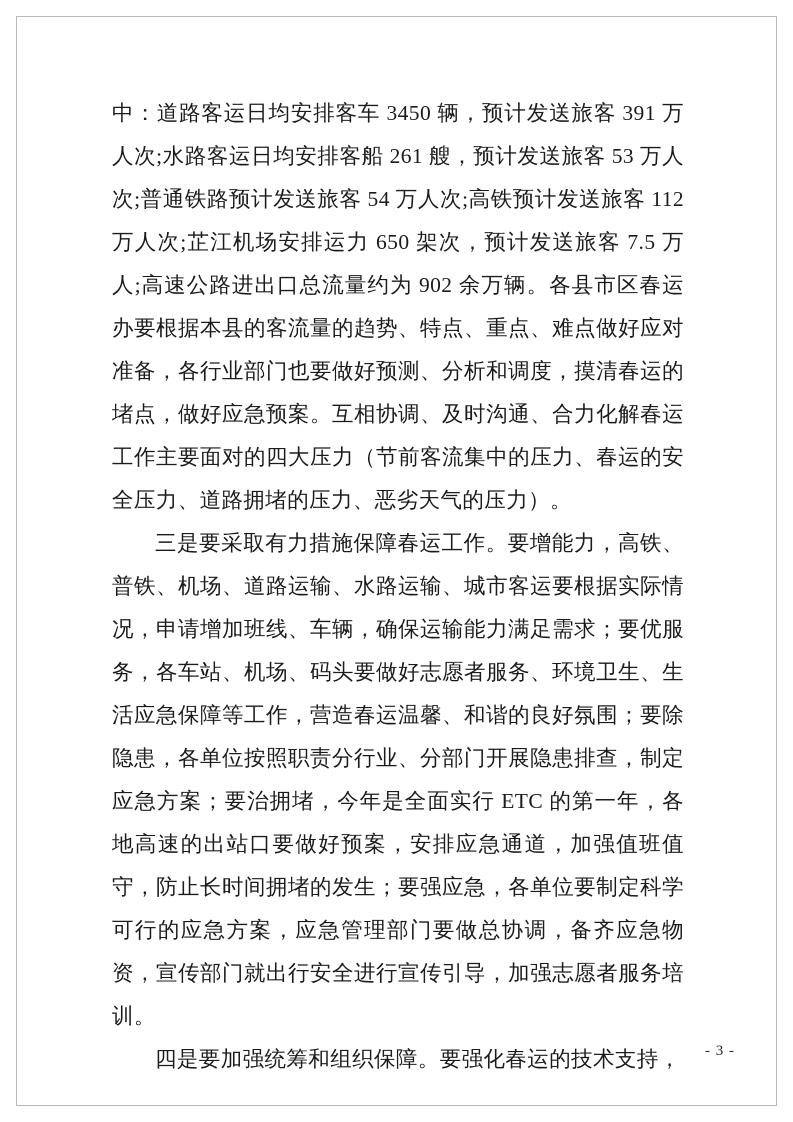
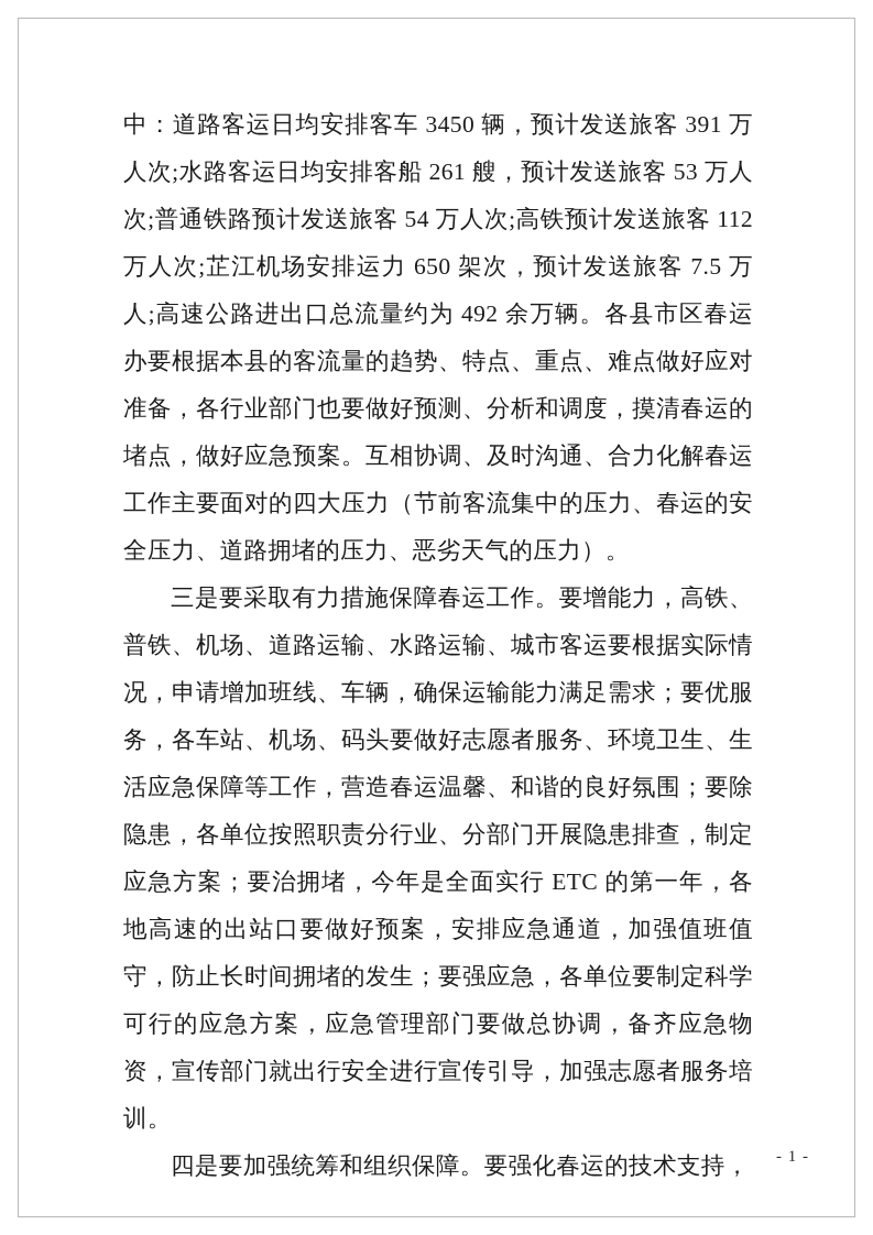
- 中：道路客运日均安排客车 3450 辆，预计发送旅客 391 万人次;水路客运日均安排客船 261 艘，预计发送旅客 53 万人次;普通铁路预计发送旅客 54 万人次;高铁预计发送旅客 112 万人次;芷江机场安排运力 650 架次，预计发送旅客 7.5 万人;高速公路进出口总流量约为 902 余万辆。各县市区春运办要根据本县的客流量的趋势、特点、重点、难点做好应对准备，各行业部门也要做好预测、分析和调度，摸清春运的堵点，做好应急预案。互相协调、及时沟通、合力化解春运工作主要面对的四大压力（节前客流集中的压力、春运的安全压力、道路拥堵的压力、恶劣天气的压力）。
+ 中：道路客运日均安排客车 3450 辆，预计发送旅客 391 万人次;水路客运日均安排客船 261 艘，预计发送旅客 53 万人次;普通铁路预计发送旅客 54 万人次;高铁预计发送旅客 112 万人次;芷江机场安排运力 650 架次，预计发送旅客 7.5 万人;高速公路进出口总流量约为 492 余万辆。各县市区春运办要根据本县的客流量的趋势、特点、重点、难点做好应对准备，各行业部门也要做好预测、分析和调度，摸清春运的堵点，做好应急预案。互相协调、及时沟通、合力化解春运工作主要面对的四大压力（节前客流集中的压力、春运的安全压力、道路拥堵的压力、恶劣天气的压力）。
  三是要采取有力措施保障春运工作。要增能力，高铁、普铁、机场、道路运输、水路运输、城市客运要根据实际情况，申请增加班线、车辆，确保运输能力满足需求；要优服务，各车站、机场、码头要做好志愿者服务、环境卫生、生活应急保障等工作，营造春运温馨、和谐的良好氛围；要除隐患，各单位按照职责分行业、分部门开展隐患排查，制定应急方案；要治拥堵，今年是全面实行 ETC 的第一年，各地高速的出站口要做好预案，安排应急通道，加强值班值守，防止长时间拥堵的发生；要强应急，各单位要制定科学可行的应急方案，应急管理部门要做总协调，备齐应急物资，宣传部门就出行安全进行宣传引导，加强志愿者服务培训。
  四是要加强统筹和组织保障。要强化春运的技术支持，
- - 3 -
+ - 1 -
